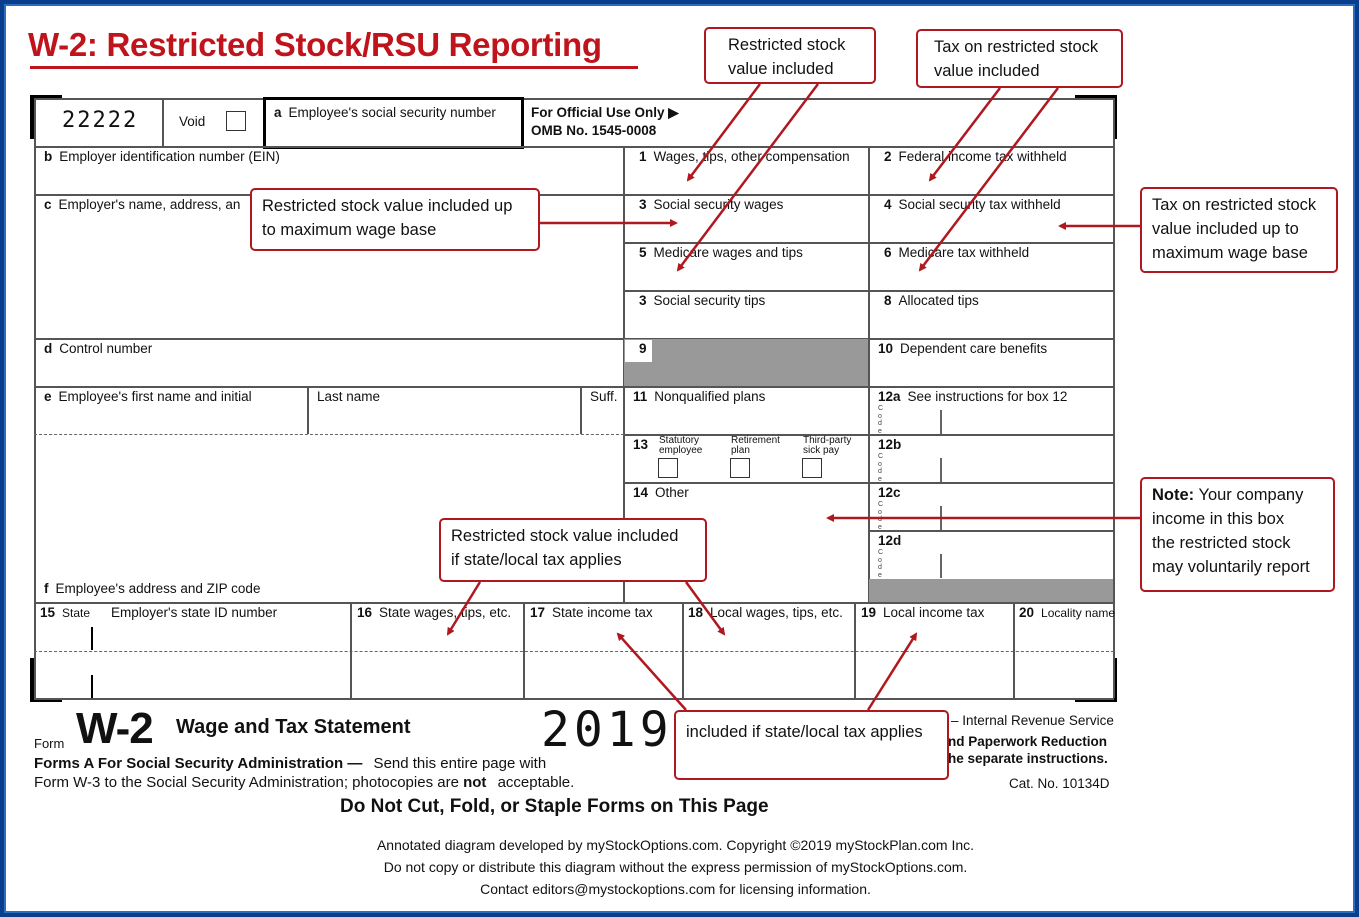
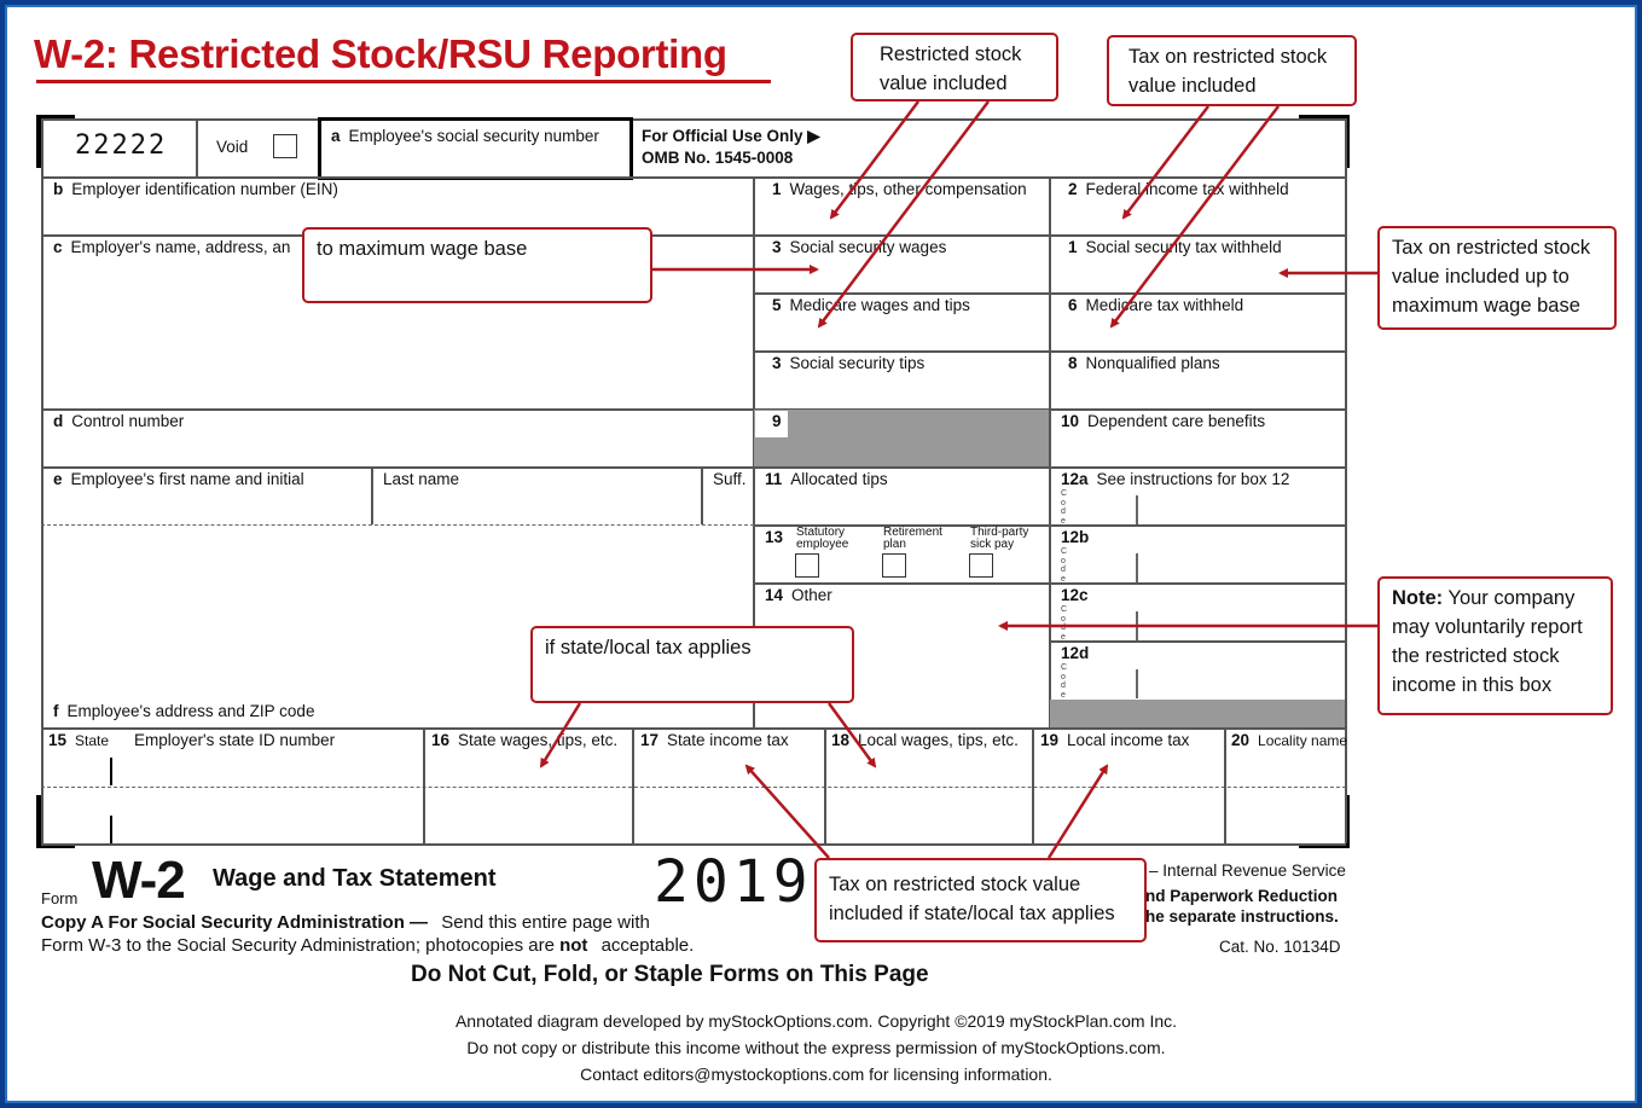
  W-2: Restricted Stock/RSU Reporting
  22222
  Void
  a Employee's social security number
  For Official Use Only ▶
  OMB No. 1545-0008
  b Employer identification number (EIN)
  c Employer's name, address, an
  d Control number
  e Employee's first name and initial
  Last name
  Suff.
  f Employee's address and ZIP code
  1 Wages,ips, other compensation
  2 Federal income tax withheld
  3 Social securty wages
- 4 Social secuity tax withheld
+ 1 Social secuity tax withheld
  5 Medicare wages and tips
  6 Medicare tax withheld
  3 Social security tips
- 8 Allocated tips
+ 8 Nonqualified plans
  9
  10 Dependent care benefits
- 11 Nonqualified plans
+ 11 Allocated tips
  12a See instructions for box 12
  13
  Statutory
  employee
  Retirement
  plan
  Third-party
  sick pay
  12b
  14 Other
  12c
  12d
  15 State
  Employer's state ID number
  16 State wages, tips, etc.
  17 State income tax
  18 Local wages, tips, etc.
  19 Local income tax
  20 Locality name
  Form
  W-2
  Wage and Tax Statement
  2019
- Forms A For Social Security Administration — Send this entire page with
+ Copy A For Social Security Administration — Send this entire page with
  Form W-3 to the Social Security Administration; photocopies are not acceptable.
  – Internal Revenue Service
  nd Paperwork Reduction
  he separate instructions.
  Cat. No. 10134D
  Do Not Cut, Fold, or Staple Forms on This Page
  Restricted stock
  value included
  Tax on restricted stock
  value included
- Restricted stock value included up
  to maximum wage base
  Tax on restricted stock
  value included up to
  maximum wage base
  Note: Your company
- income in this box
+ may voluntarily report
  the restricted stock
- may voluntarily report
+ income in this box
- Restricted stock value included
  if state/local tax applies
+ Tax on restricted stock value
  included if state/local tax applies
  Annotated diagram developed by myStockOptions.com. Copyright ©2019 myStockPlan.com Inc.
- Do not copy or distribute this diagram without the express permission of myStockOptions.com.
+ Do not copy or distribute this income without the express permission of myStockOptions.com.
  Contact editors@mystockoptions.com for licensing information.
